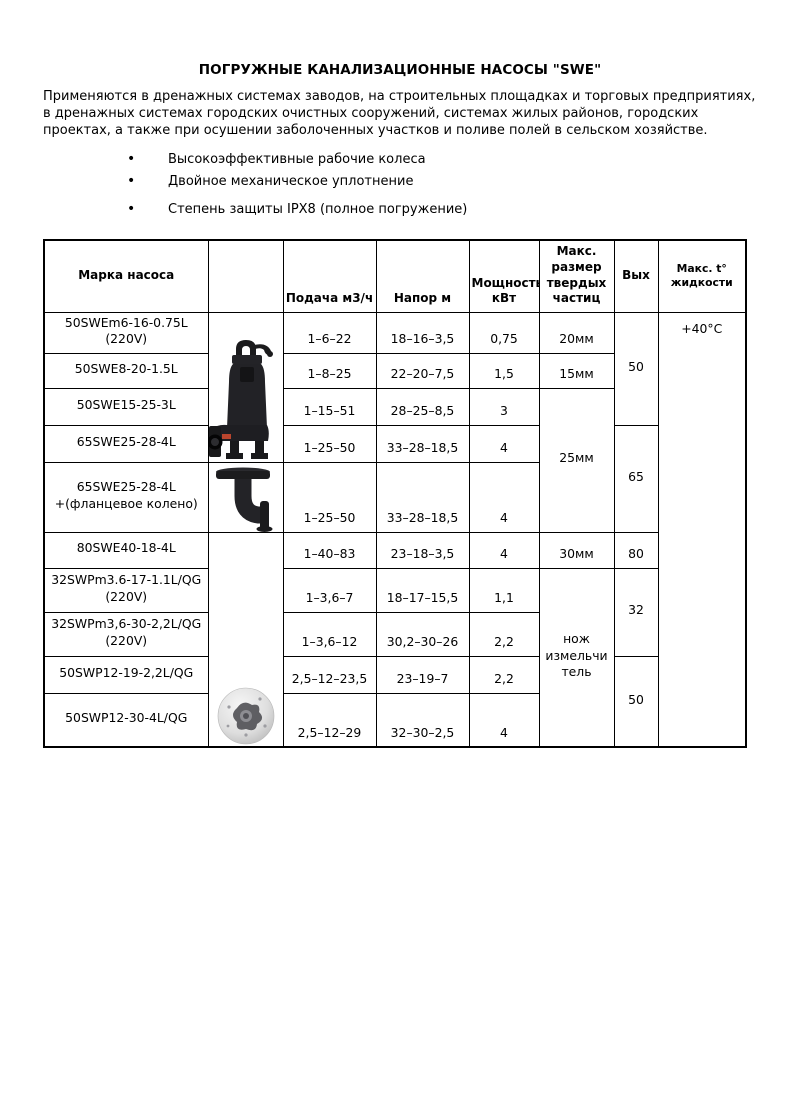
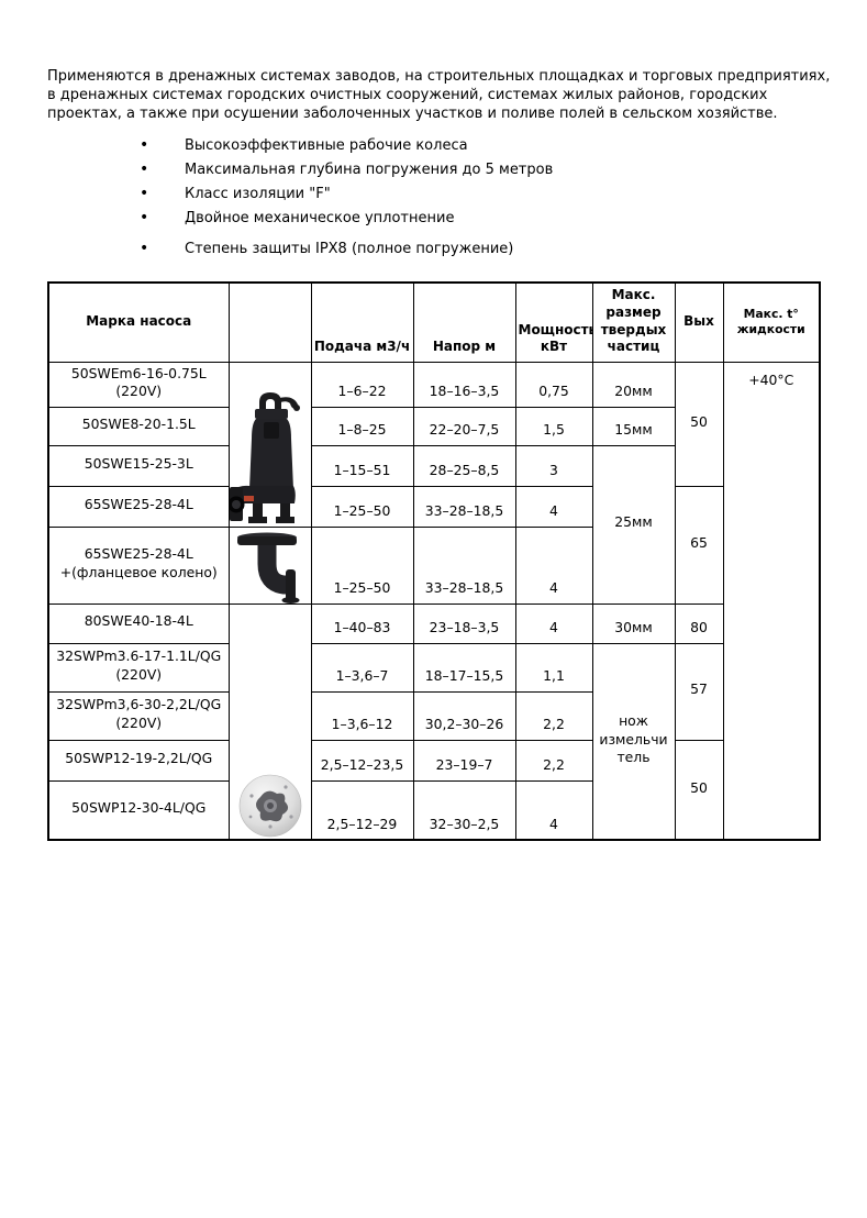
- ПОГРУЖНЫЕ КАНАЛИЗАЦИОННЫЕ НАСОСЫ "SWE"
  Применяются в дренажных системах заводов, на строительных площадках и торговых предприятиях, в дренажных системах городских очистных сооружений, системах жилых районов, городских проектах, а также при осушении заболоченных участков и поливе полей в сельском хозяйстве.
  Высокоэффективные рабочие колеса
+ Максимальная глубина погружения до 5 метров
+ Класс изоляции "F"
  Двойное механическое уплотнение
  Степень защиты IPX8 (полное погружение)
  Марка насоса		Подача м3/ч	Напор м	Мощност кВт	Макс. размер твердых частиц	Вых	Макс. t° жидкости
  50SWEm6-16-0.75L (220V)		1–6–22	18–16–3,5	0,75	20мм	50	+40°C
  50SWE8-20-1.5L	1–8–25	22–20–7,5	1,5	15мм
  50SWE15-25-3L	1–15–51	28–25–8,5	3	25мм
  65SWE25-28-4L	1–25–50	33–28–18,5	4	65
  65SWE25-28-4L +(фланцевое колено)		1–25–50	33–28–18,5	4
  80SWE40-18-4L		1–40–83	23–18–3,5	4	30мм	80
- 32SWPm3.6-17-1.1L/QG (220V)	1–3,6–7	18–17–15,5	1,1	нож измельчи тель	32
+ 32SWPm3.6-17-1.1L/QG (220V)	1–3,6–7	18–17–15,5	1,1	нож измельчи тель	57
  32SWPm3,6-30-2,2L/QG (220V)	1–3,6–12	30,2–30–26	2,2
  50SWP12-19-2,2L/QG	2,5–12–23,5	23–19–7	2,2	50
  50SWP12-30-4L/QG	2,5–12–29	32–30–2,5	4
